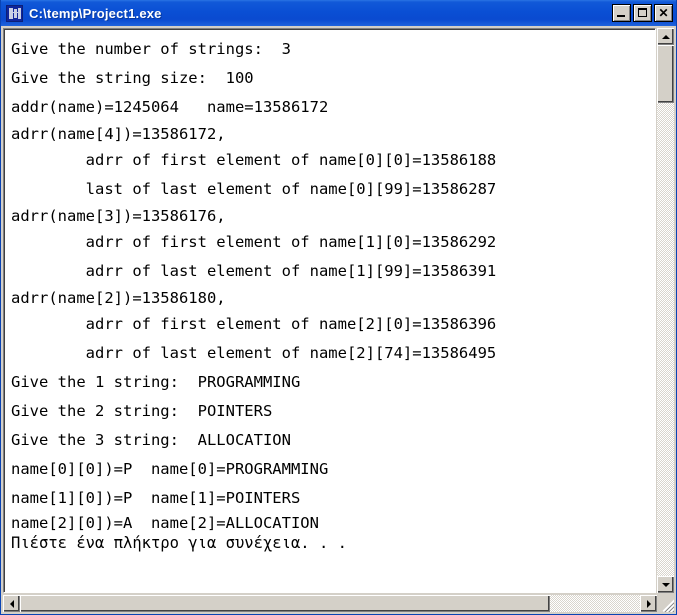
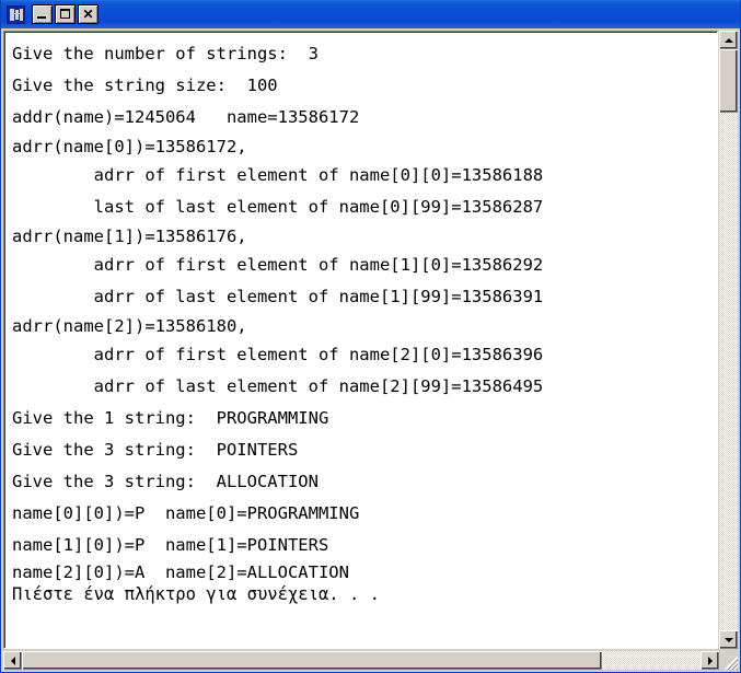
- C:\temp\Project1.exe
  ✕
  Give the number of strings: 3
  Give the string size: 100
  addr(name)=1245064 name=13586172
- adrr(name[4])=13586172,
+ adrr(name[0])=13586172,
  adrr of first element of name[0][0]=13586188
  last of last element of name[0][99]=13586287
- adrr(name[3])=13586176,
+ adrr(name[1])=13586176,
  adrr of first element of name[1][0]=13586292
  adrr of last element of name[1][99]=13586391
  adrr(name[2])=13586180,
  adrr of first element of name[2][0]=13586396
- adrr of last element of name[2][74]=13586495
+ adrr of last element of name[2][99]=13586495
  Give the 1 string: PROGRAMMING
- Give the 2 string: POINTERS
+ Give the 3 string: POINTERS
  Give the 3 string: ALLOCATION
  name[0][0])=P name[0]=PROGRAMMING
  name[1][0])=P name[1]=POINTERS
  name[2][0])=A name[2]=ALLOCATION
  Πιέστε ένα πλήκτρο για συνέχεια. . .
